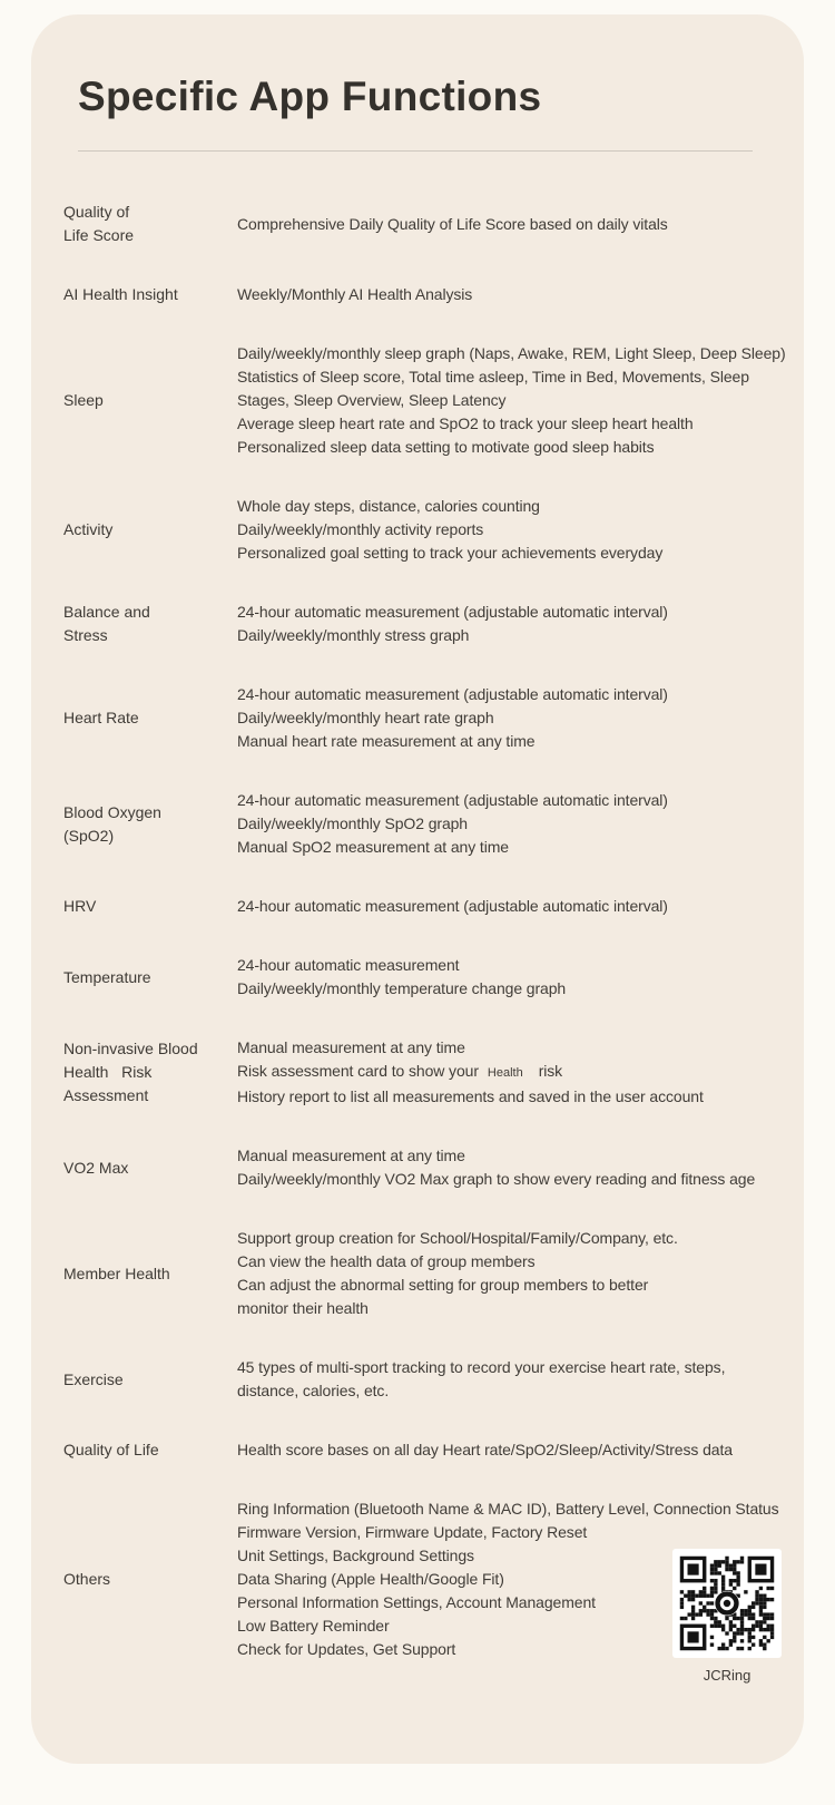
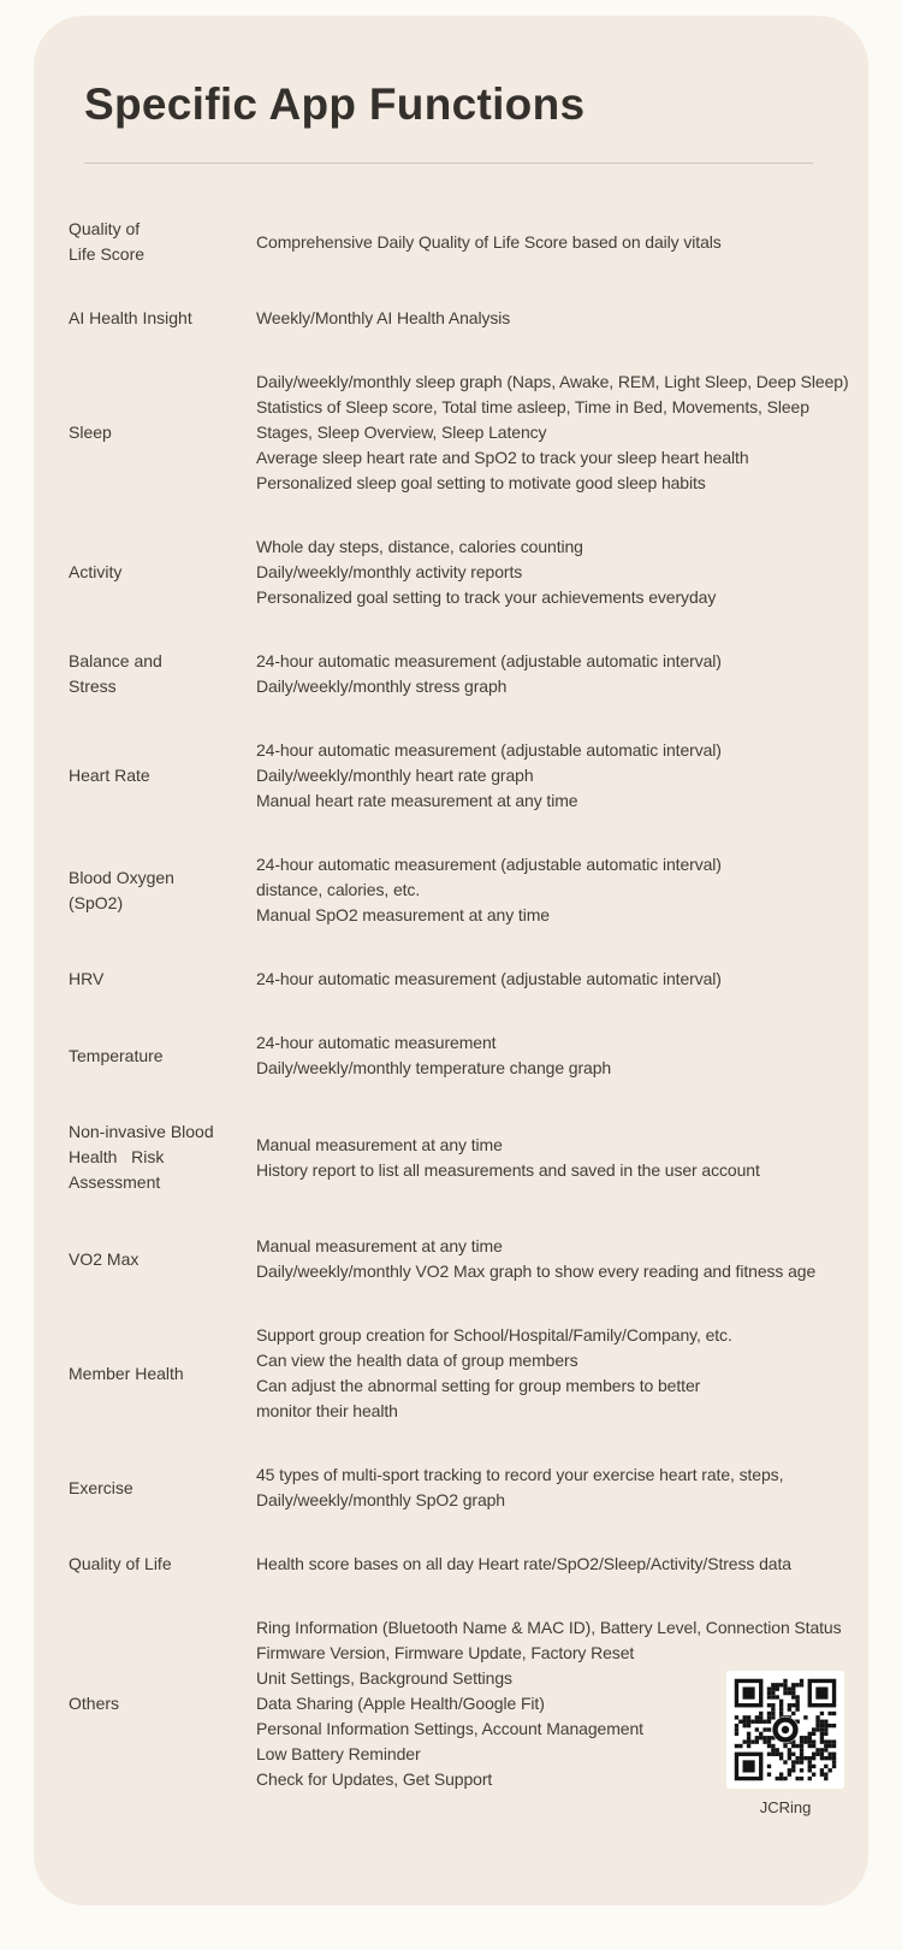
  Specific App Functions
  Quality of
  Life Score
  Comprehensive Daily Quality of Life Score based on daily vitals
  AI Health Insight
  Weekly/Monthly AI Health Analysis
  Sleep
  Daily/weekly/monthly sleep graph (Naps, Awake, REM, Light Sleep, Deep Sleep)
  Statistics of Sleep score, Total time asleep, Time in Bed, Movements, Sleep
  Stages, Sleep Overview, Sleep Latency
  Average sleep heart rate and SpO2 to track your sleep heart health
- Personalized sleep data setting to motivate good sleep habits
+ Personalized sleep goal setting to motivate good sleep habits
  Activity
  Whole day steps, distance, calories counting
  Daily/weekly/monthly activity reports
  Personalized goal setting to track your achievements everyday
  Balance and
  Stress
  24-hour automatic measurement (adjustable automatic interval)
  Daily/weekly/monthly stress graph
  Heart Rate
  24-hour automatic measurement (adjustable automatic interval)
  Daily/weekly/monthly heart rate graph
  Manual heart rate measurement at any time
  Blood Oxygen
  (SpO2)
  24-hour automatic measurement (adjustable automatic interval)
- Daily/weekly/monthly SpO2 graph
+ distance, calories, etc.
  Manual SpO2 measurement at any time
  HRV
  24-hour automatic measurement (adjustable automatic interval)
  Temperature
  24-hour automatic measurement
  Daily/weekly/monthly temperature change graph
  Non-invasive Blood
  Health Risk
  Assessment
  Manual measurement at any time
- Risk assessment card to show your Health risk
  History report to list all measurements and saved in the user account
  VO2 Max
  Manual measurement at any time
  Daily/weekly/monthly VO2 Max graph to show every reading and fitness age
  Member Health
  Support group creation for School/Hospital/Family/Company, etc.
  Can view the health data of group members
  Can adjust the abnormal setting for group members to better
  monitor their health
  Exercise
  45 types of multi-sport tracking to record your exercise heart rate, steps,
- distance, calories, etc.
+ Daily/weekly/monthly SpO2 graph
  Quality of Life
  Health score bases on all day Heart rate/SpO2/Sleep/Activity/Stress data
  Others
  Ring Information (Bluetooth Name & MAC ID), Battery Level, Connection Status
  Firmware Version, Firmware Update, Factory Reset
  Unit Settings, Background Settings
  Data Sharing (Apple Health/Google Fit)
  Personal Information Settings, Account Management
  Low Battery Reminder
  Check for Updates, Get Support
  JCRing
